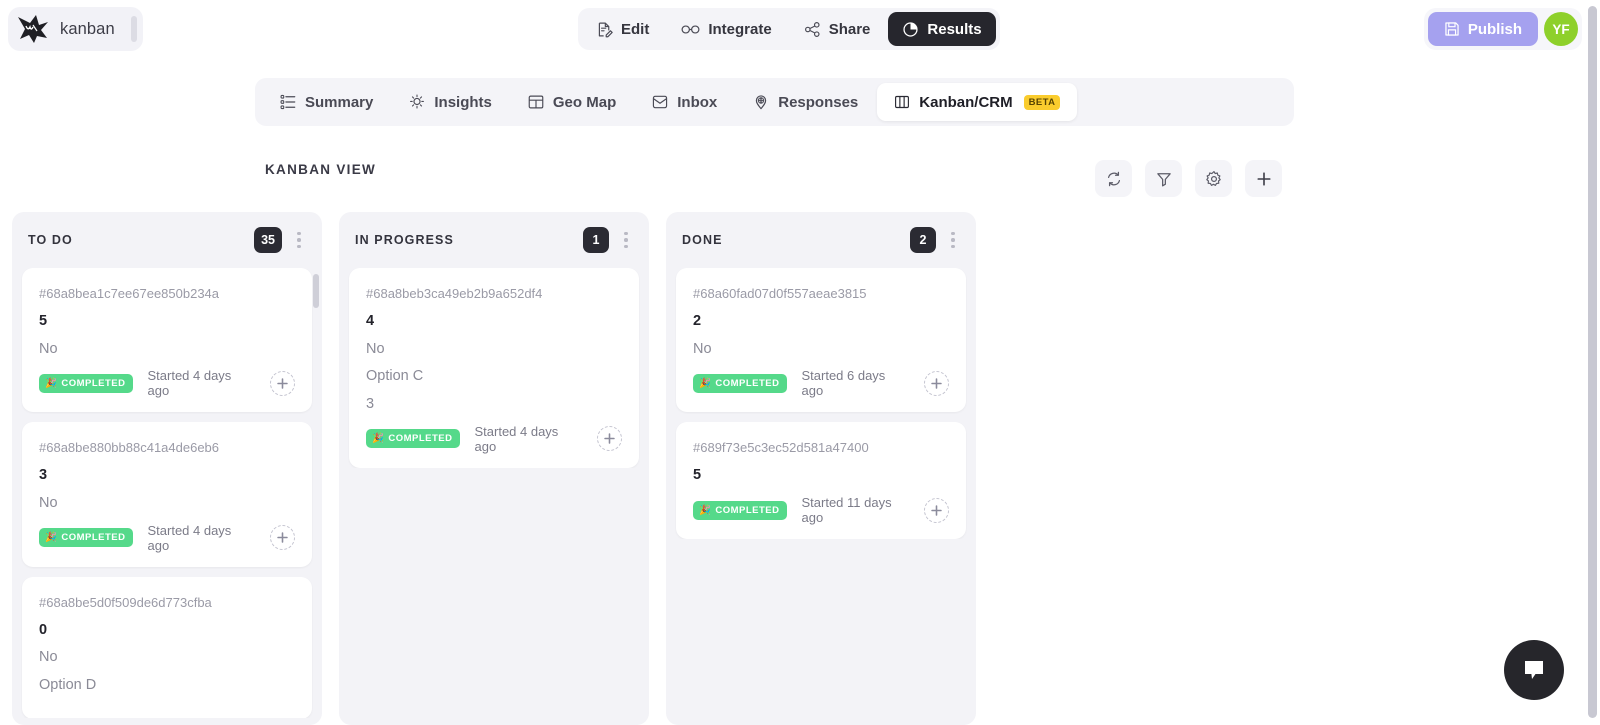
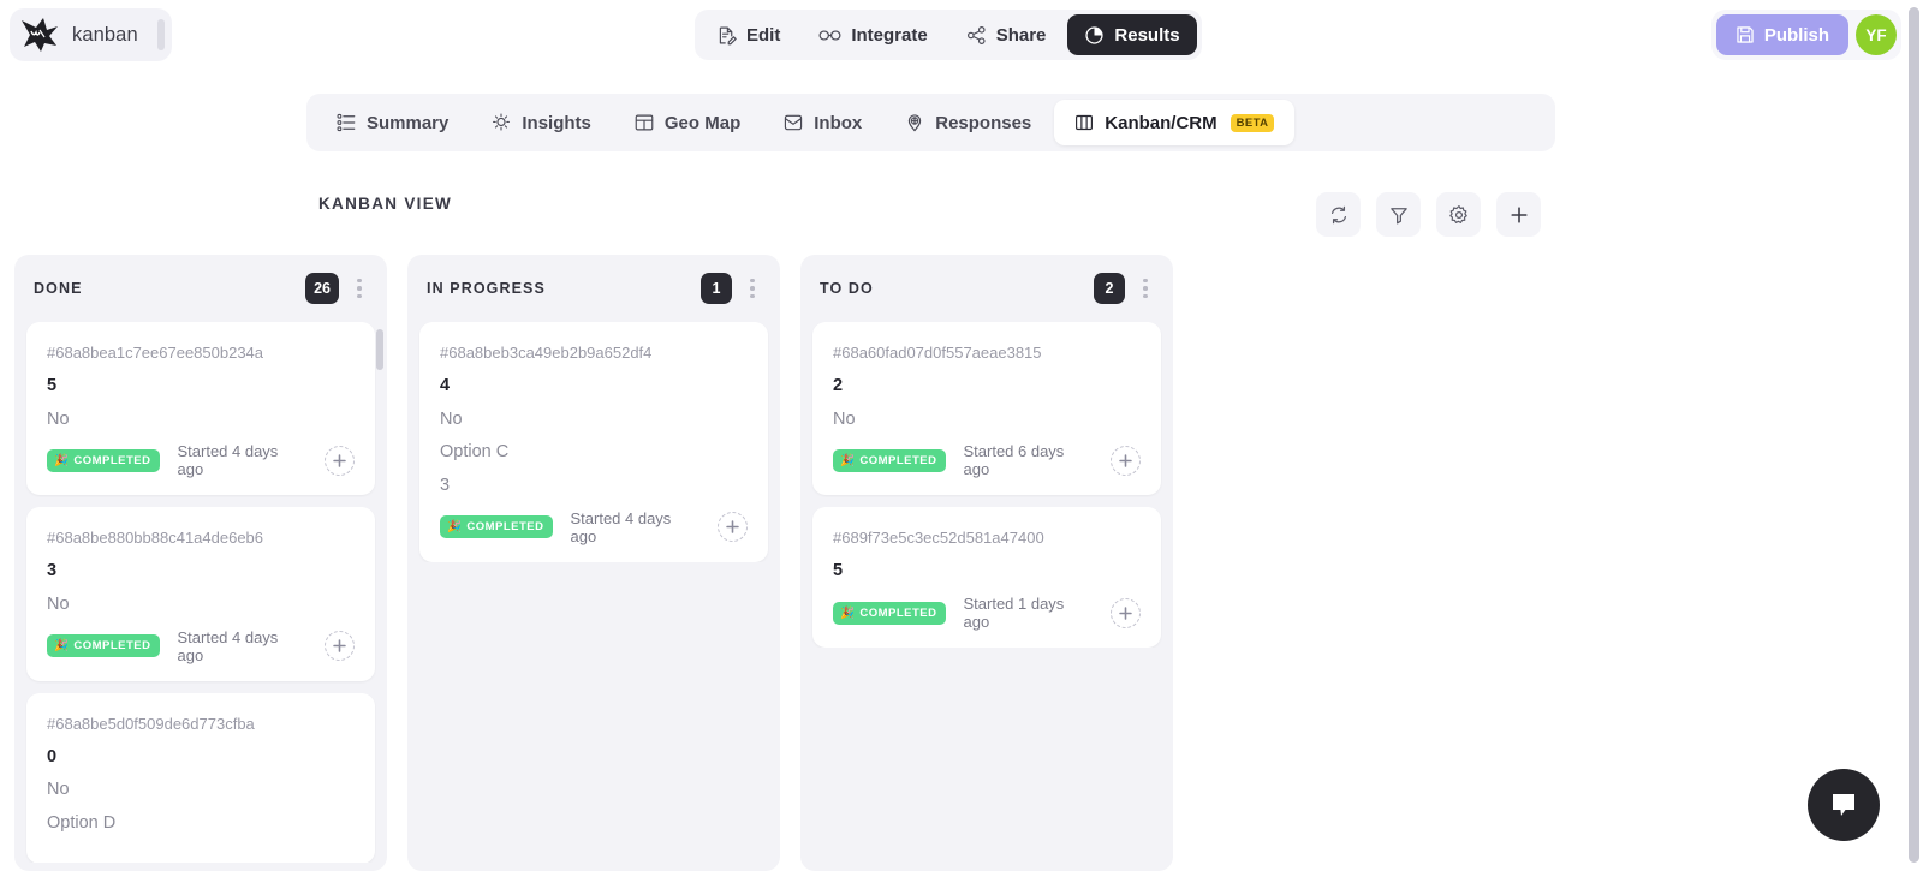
  kanban
  Edit
  Integrate
  Share
  Results
  Publish
  YF
  Summary
  Insights
  Geo Map
  Inbox
  Responses
  Kanban/CRM
  BETA
  KANBAN VIEW
- TO DO
+ DONE
- 35
+ 26
  #68a8bea1c7ee67ee850b234a
  5
  No
  🎉
  COMPLETED
  Started 4 days ago
  #68a8be880bb88c41a4de6eb6
  3
  No
  🎉
  COMPLETED
  Started 4 days ago
  #68a8be5d0f509de6d773cfba
  0
  No
  Option D
  IN PROGRESS
  1
  #68a8beb3ca49eb2b9a652df4
  4
  No
  Option C
  3
  🎉
  COMPLETED
  Started 4 days ago
- DONE
+ TO DO
  2
  #68a60fad07d0f557aeae3815
  2
  No
  🎉
  COMPLETED
  Started 6 days ago
  #689f73e5c3ec52d581a47400
  5
  🎉
  COMPLETED
- Started 11 days ago
+ Started 1 days ago
